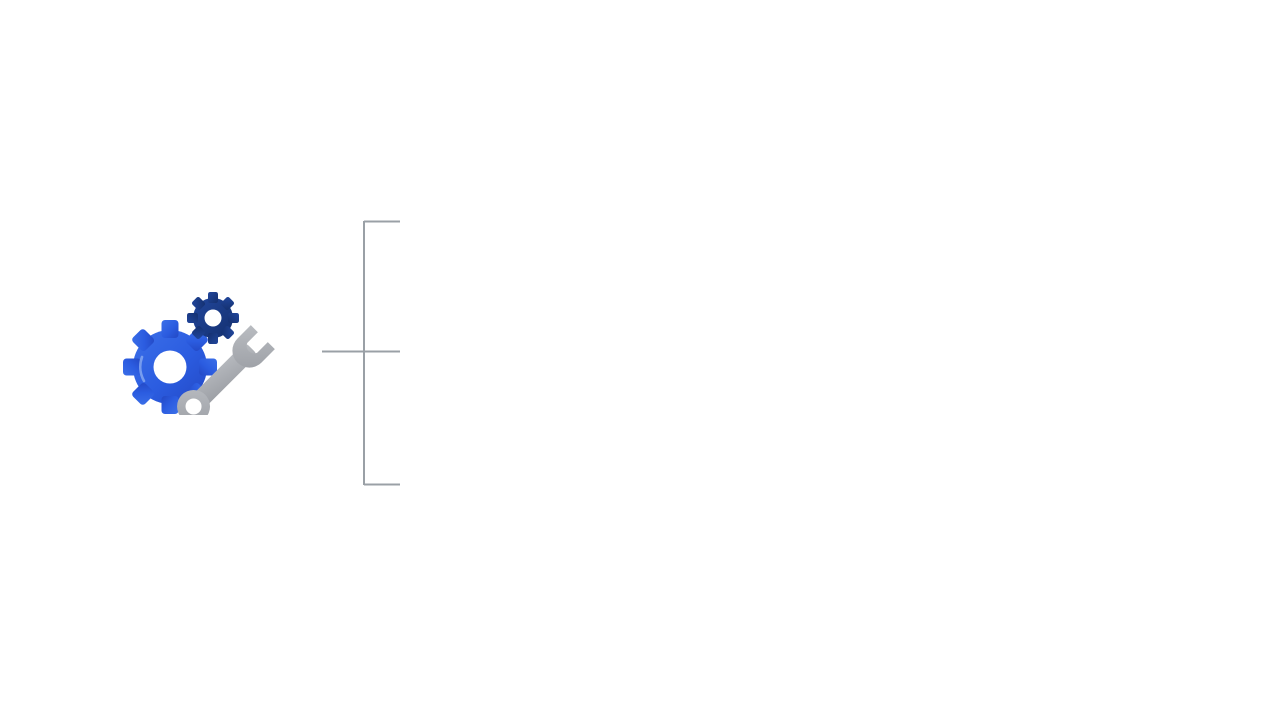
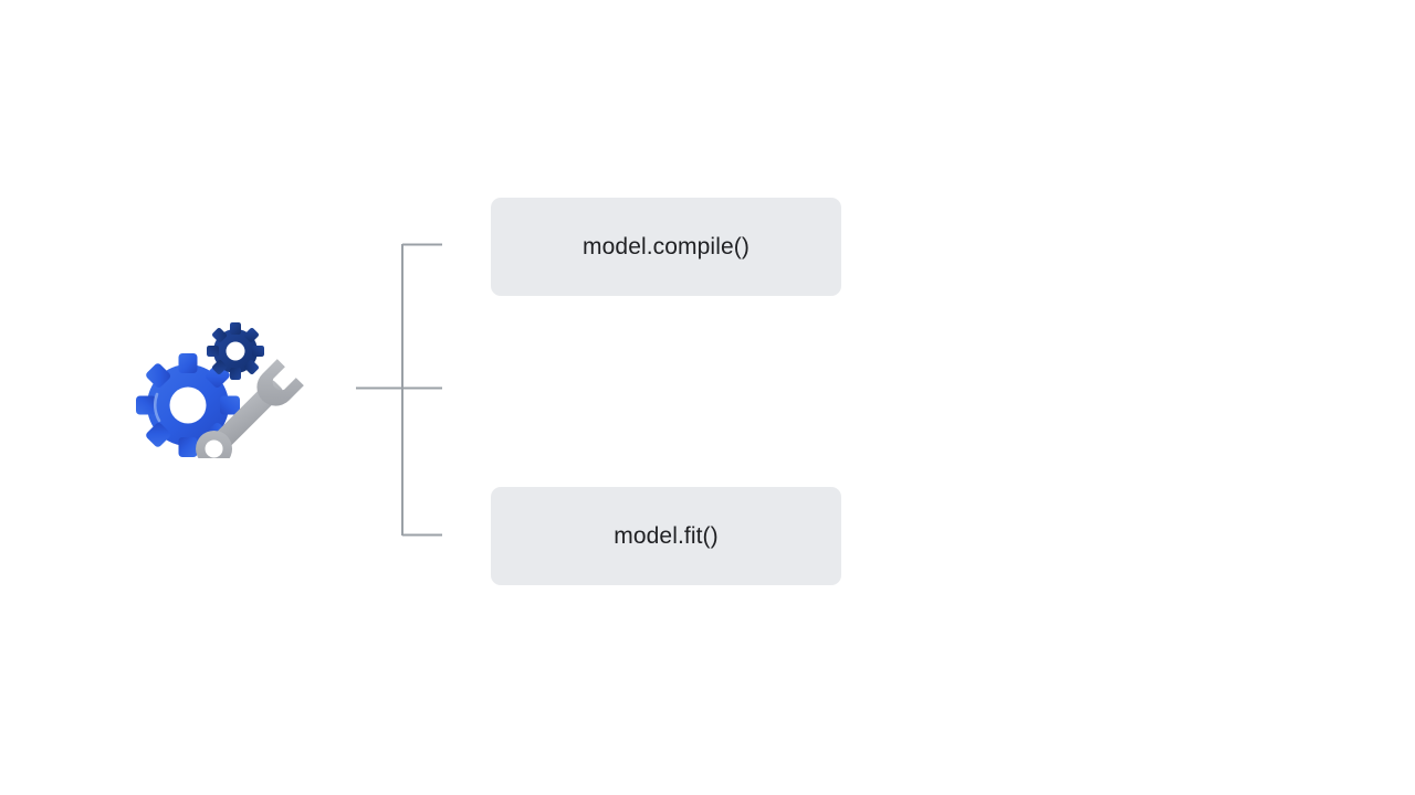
+ model.compile()
+ model.fit()
